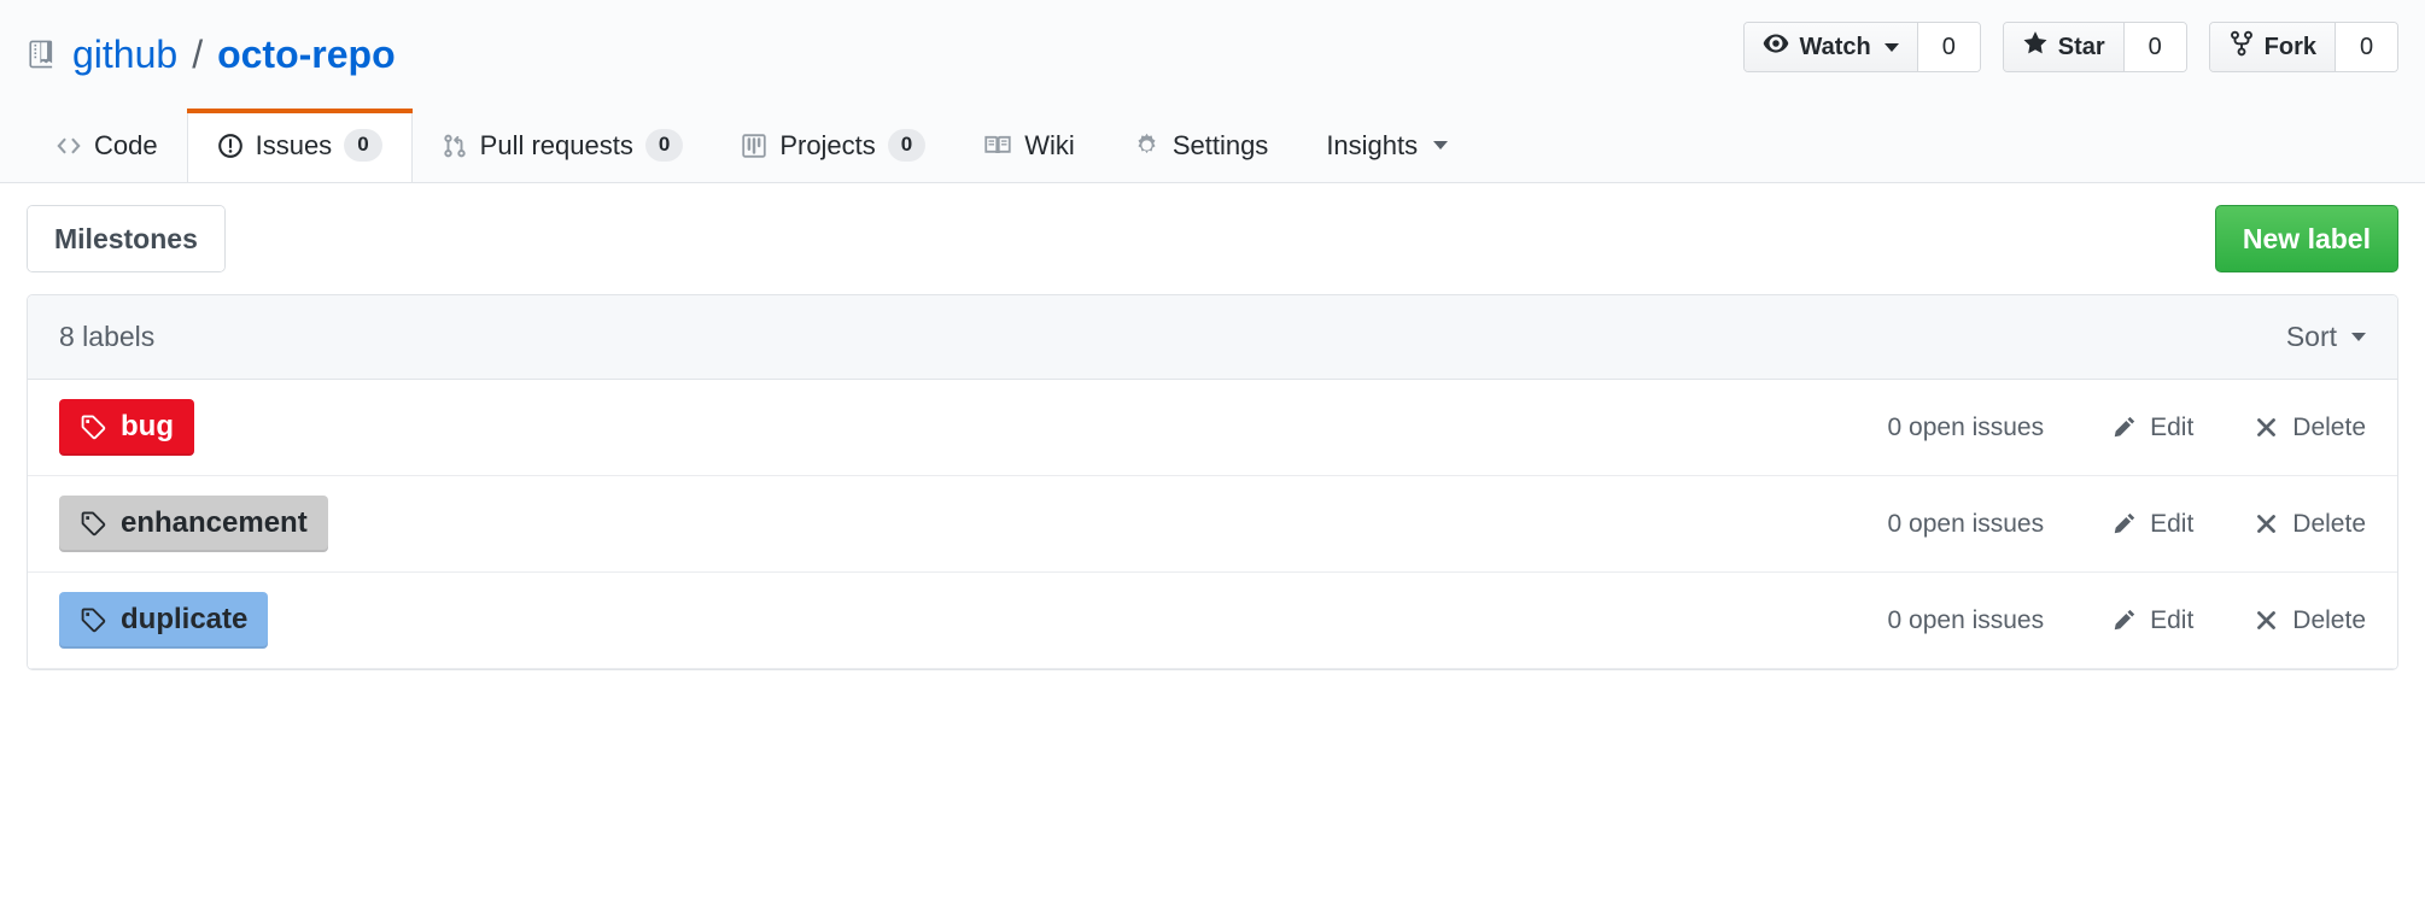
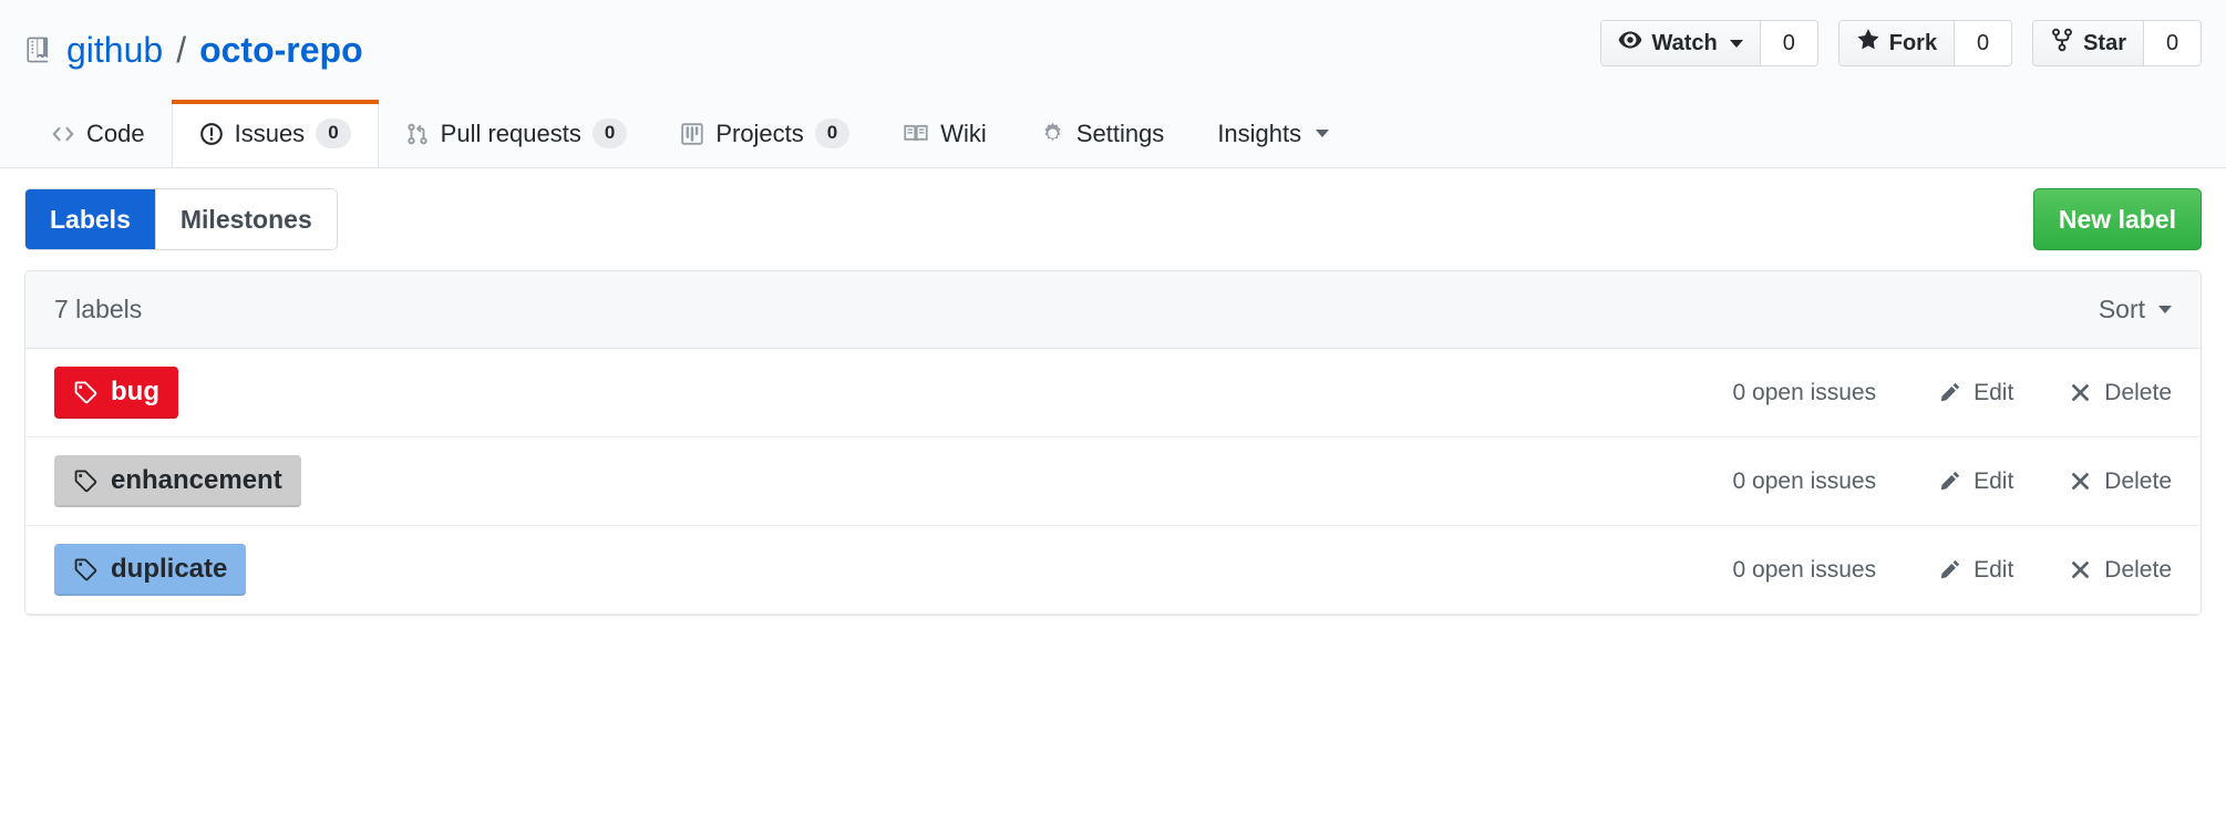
  github
  /
  octo-repo
  Watch
  0
- Star
+ Fork
  0
- Fork
+ Star
  0
  Code
  Issues
  0
  Pull requests
  0
  Projects
  0
  Wiki
  Settings
  Insights
+ Labels
  Milestones
  New label
- 8 labels
+ 7 labels
  Sort
  bug
  0 open issues
  Edit
  Delete
  enhancement
  0 open issues
  Edit
  Delete
  duplicate
  0 open issues
  Edit
  Delete
